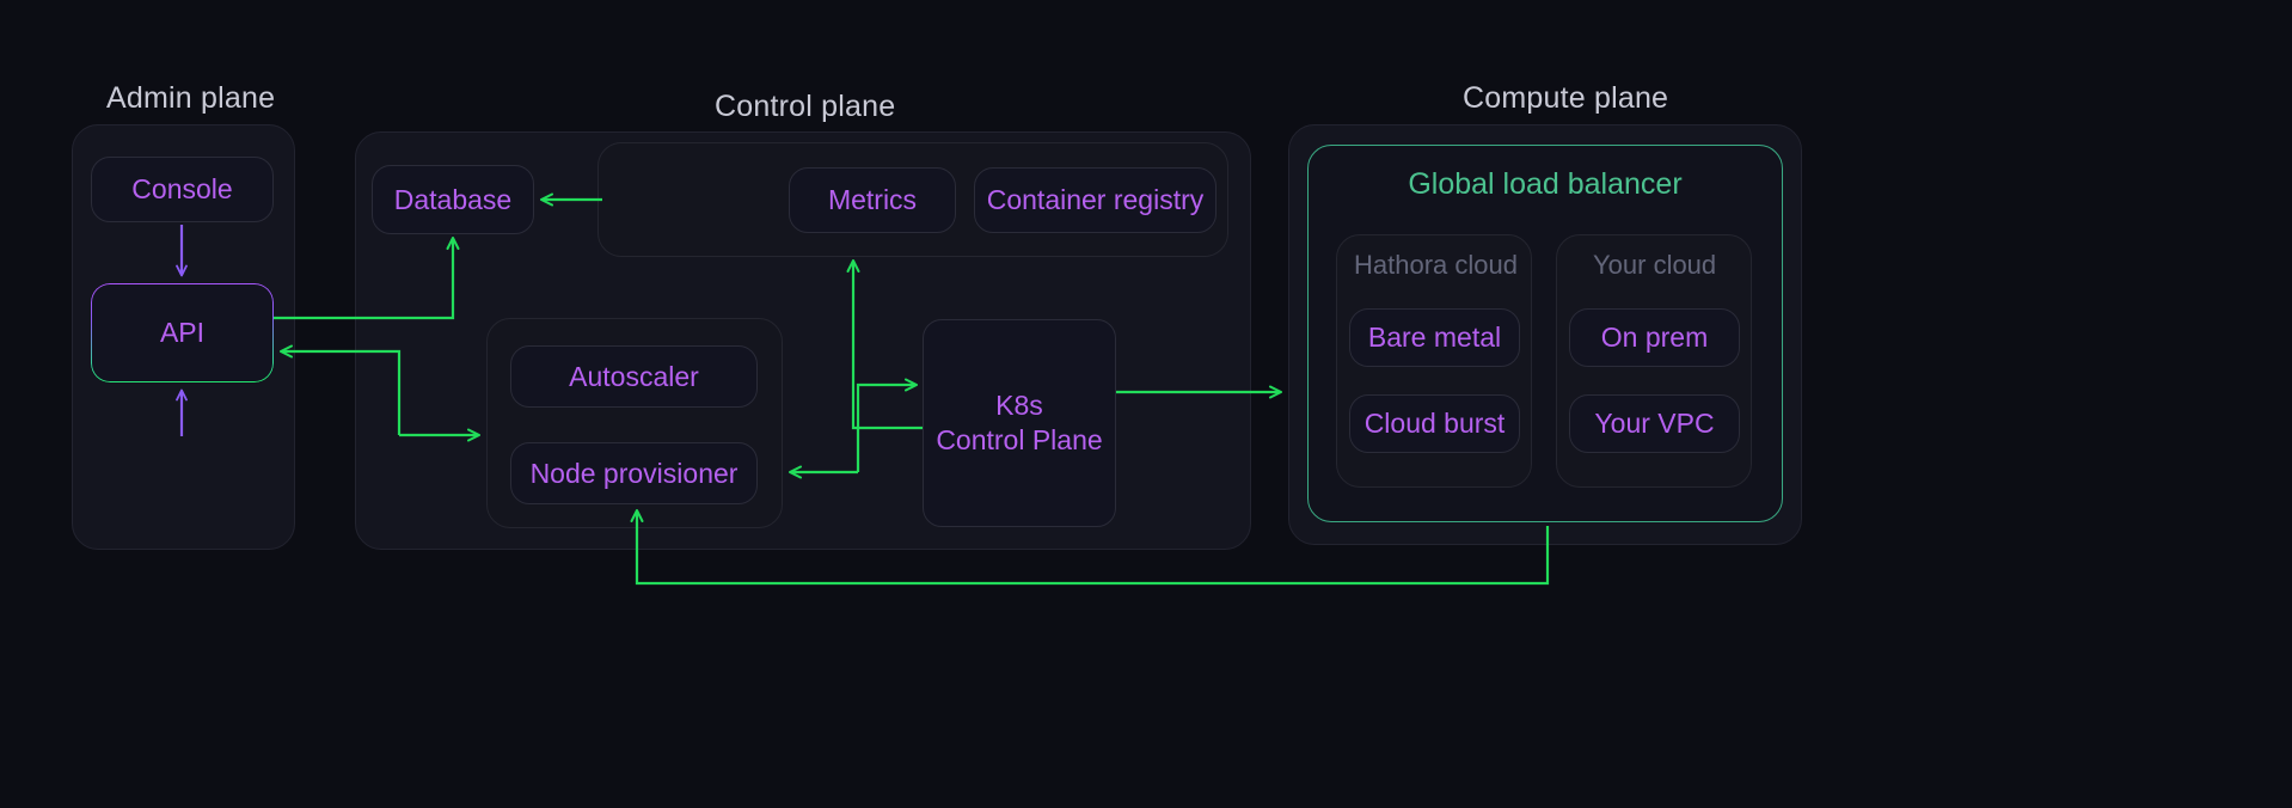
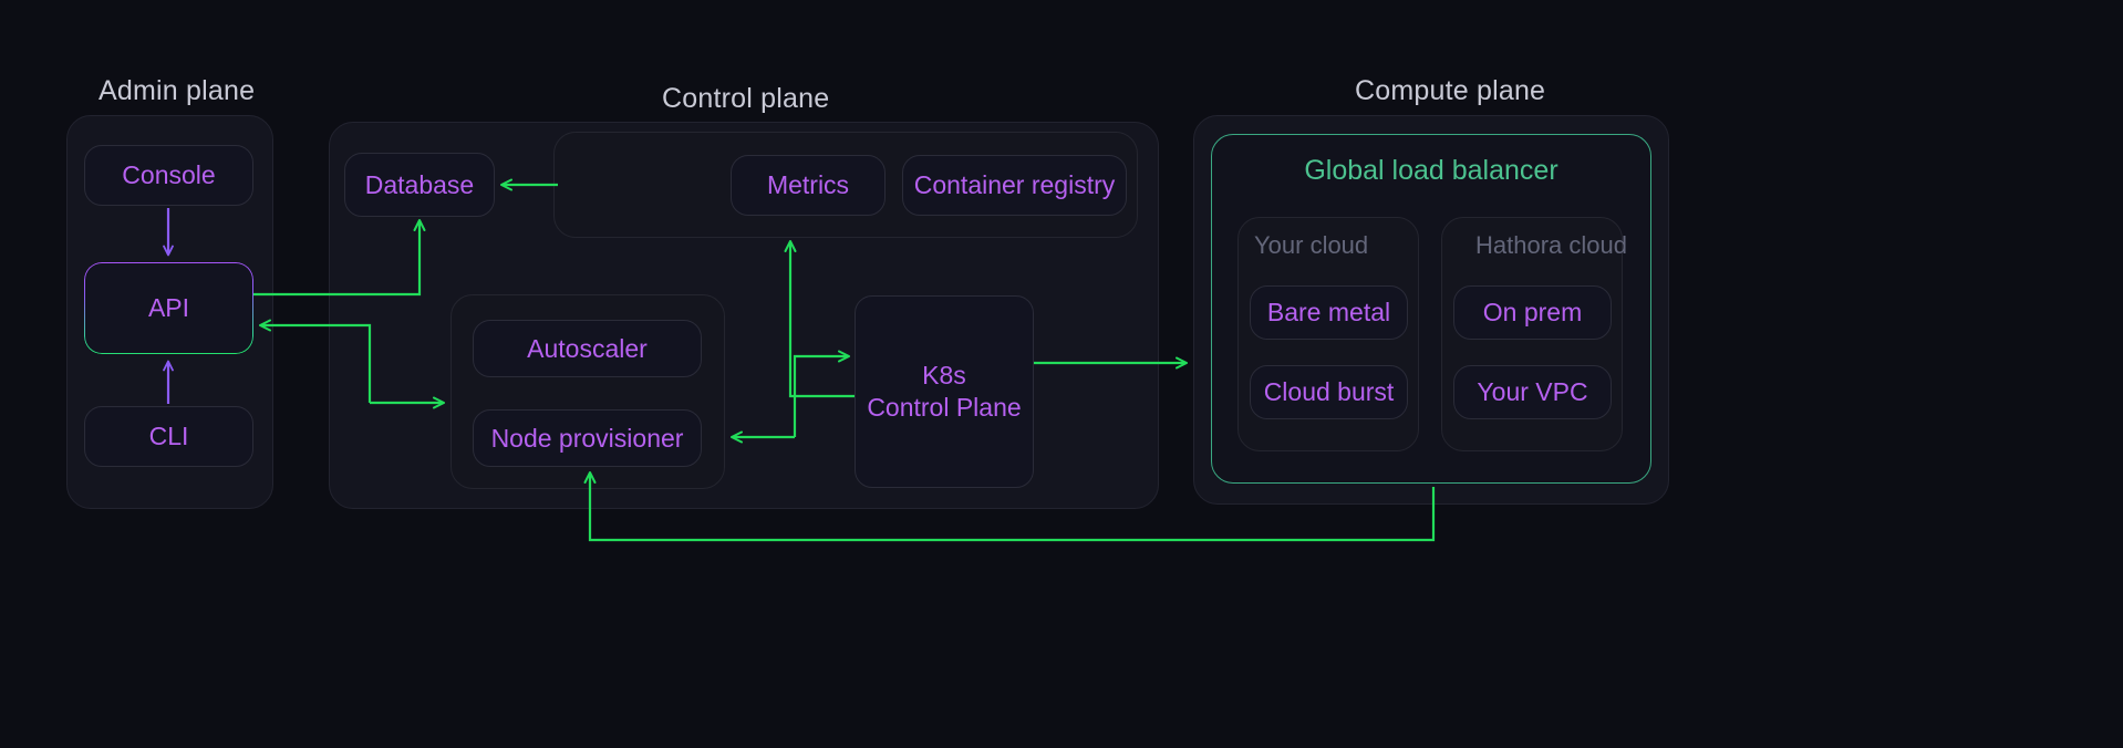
  Admin plane
  Control plane
  Compute plane
  Console
+ CLI
  Database
  Metrics
  Container registry
  Autoscaler
  Node provisioner
  K8s
  Control Plane
  Global load balancer
- Hathora cloud
+ Your cloud
  Bare metal
  Cloud burst
- Your cloud
+ Hathora cloud
  On prem
  Your VPC
